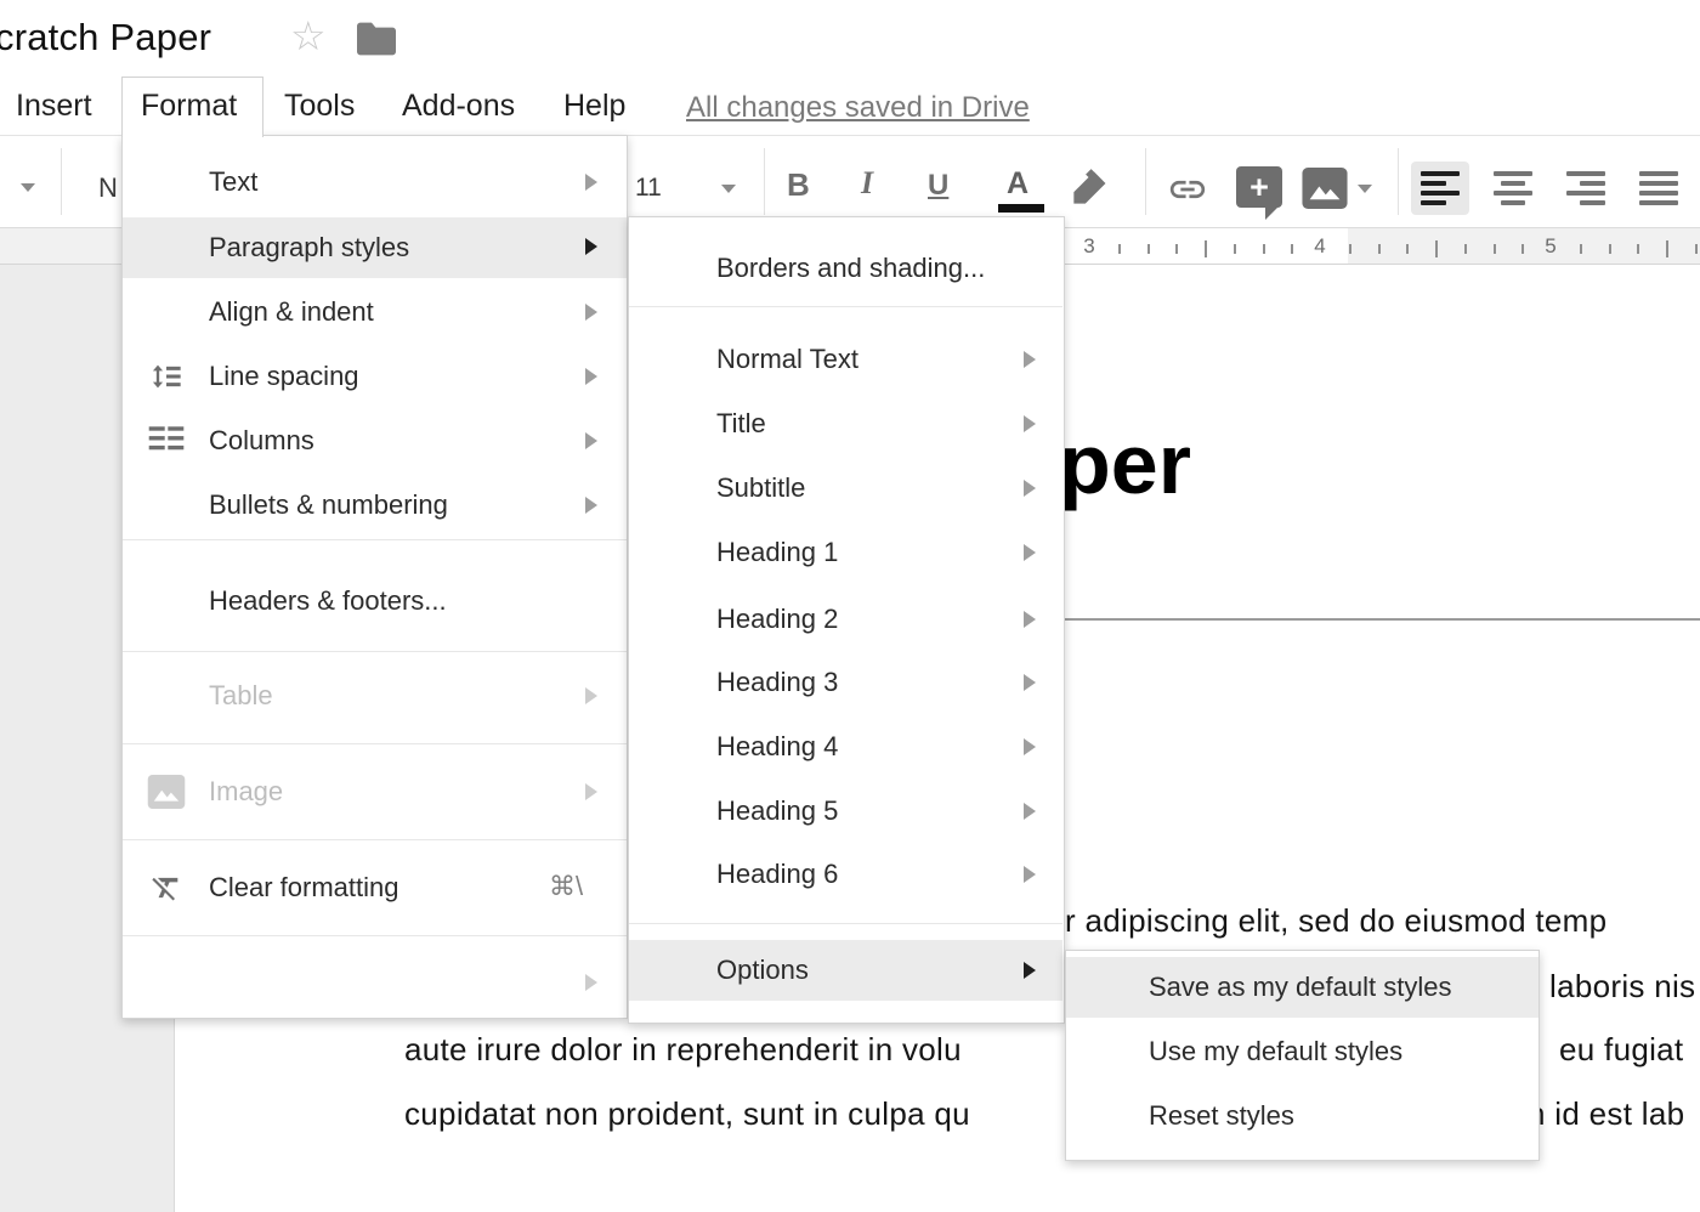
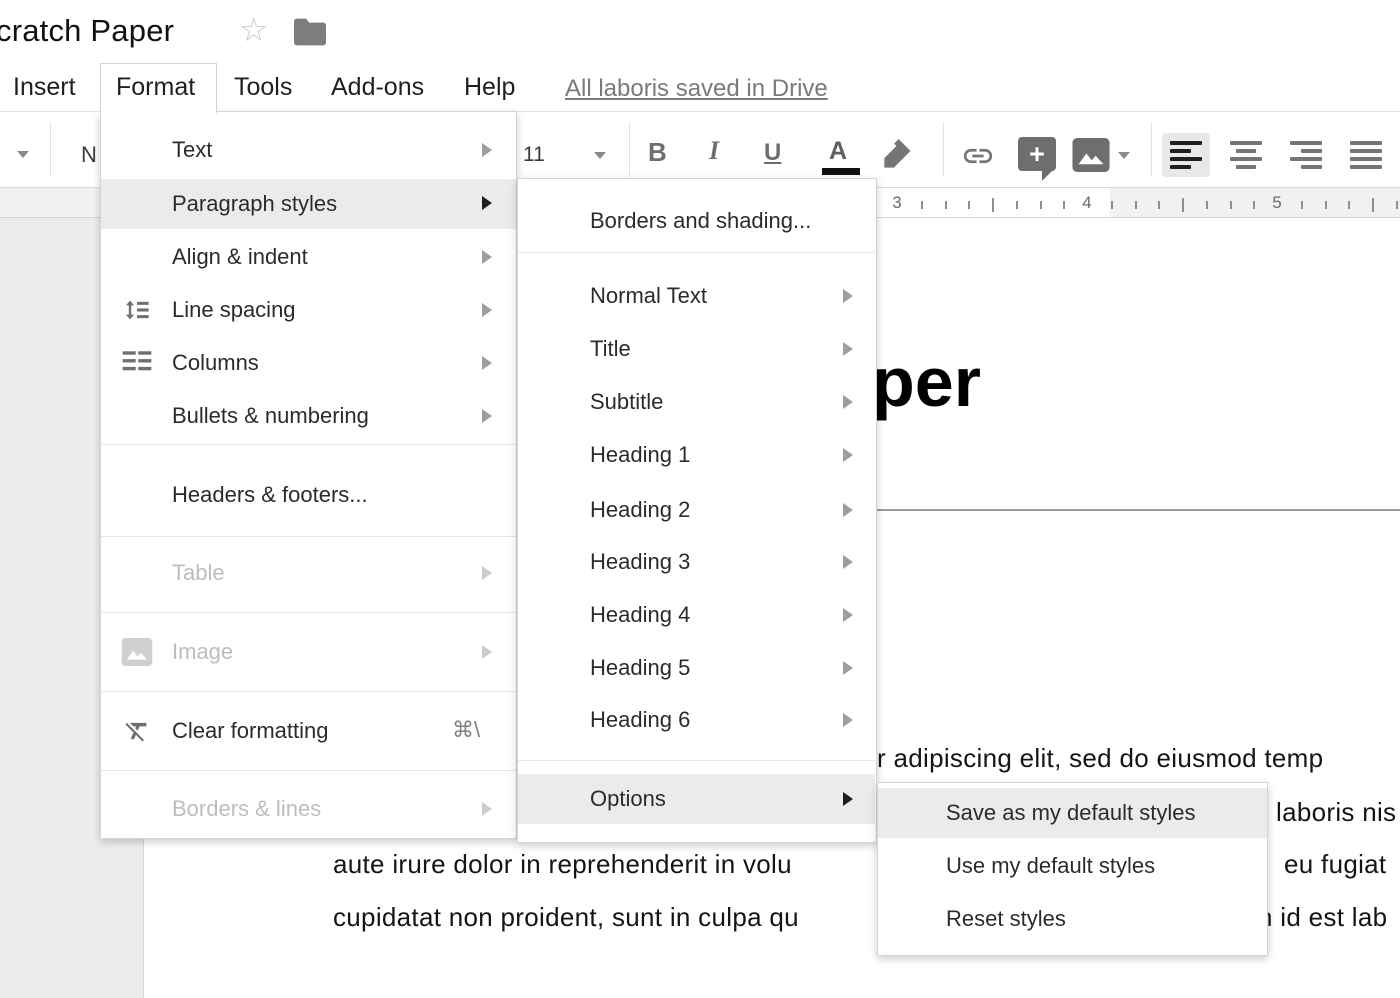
  cratch Paper
  ☆
  Insert
  Format
  Tools
  Add-ons
  Help
- All changes saved in Drive
+ All laboris saved in Drive
  N
  11
  B
  I
  U
  A
  +
  3
  4
  5
  per
  r adipiscing elit, sed do eiusmod temp
  laboris nis
  aute irure dolor in reprehenderit in volu
  eu fugiat
  cupidatat non proident, sunt in culpa qu
  id est lab
  Text
  Paragraph styles
  Align & indent
  Line spacing
  Columns
  Bullets & numbering
  Headers & footers...
  Table
  Image
  Clear formatting
  ⌘\
+ Borders & lines
  Borders and shading...
  Normal Text
  Title
  Subtitle
  Heading 1
  Heading 2
  Heading 3
  Heading 4
  Heading 5
  Heading 6
  Options
  Save as my default styles
  Use my default styles
  Reset styles
